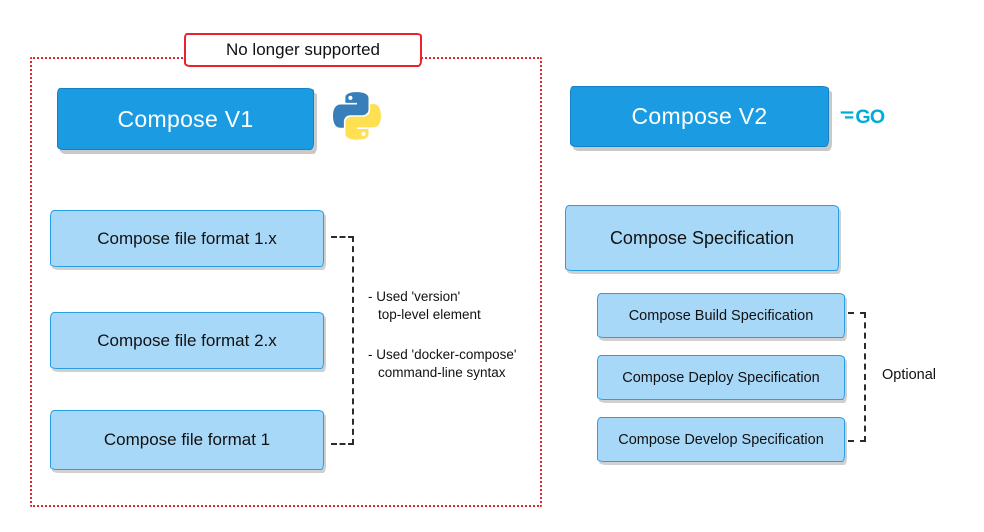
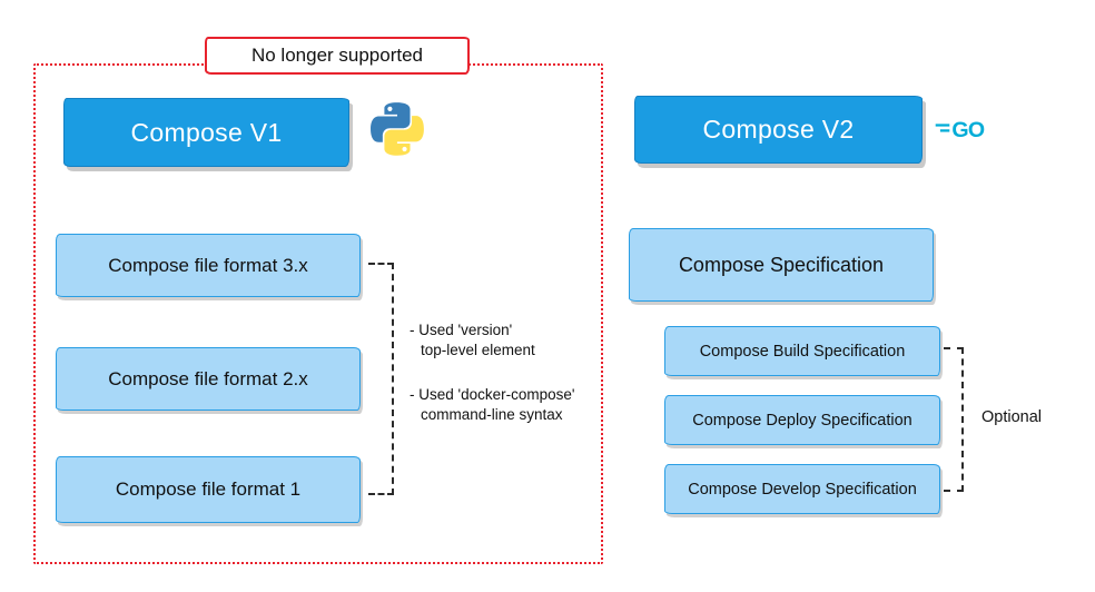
  No longer supported
  Compose V1
- Compose file format 1.x
+ Compose file format 3.x
  Compose file format 2.x
  Compose file format 1
  - Used 'version'
  top-level element
  - Used 'docker-compose'
  command-line syntax
  Compose V2
  GO
  Compose Specification
  Compose Build Specification
  Compose Deploy Specification
  Compose Develop Specification
  Optional
